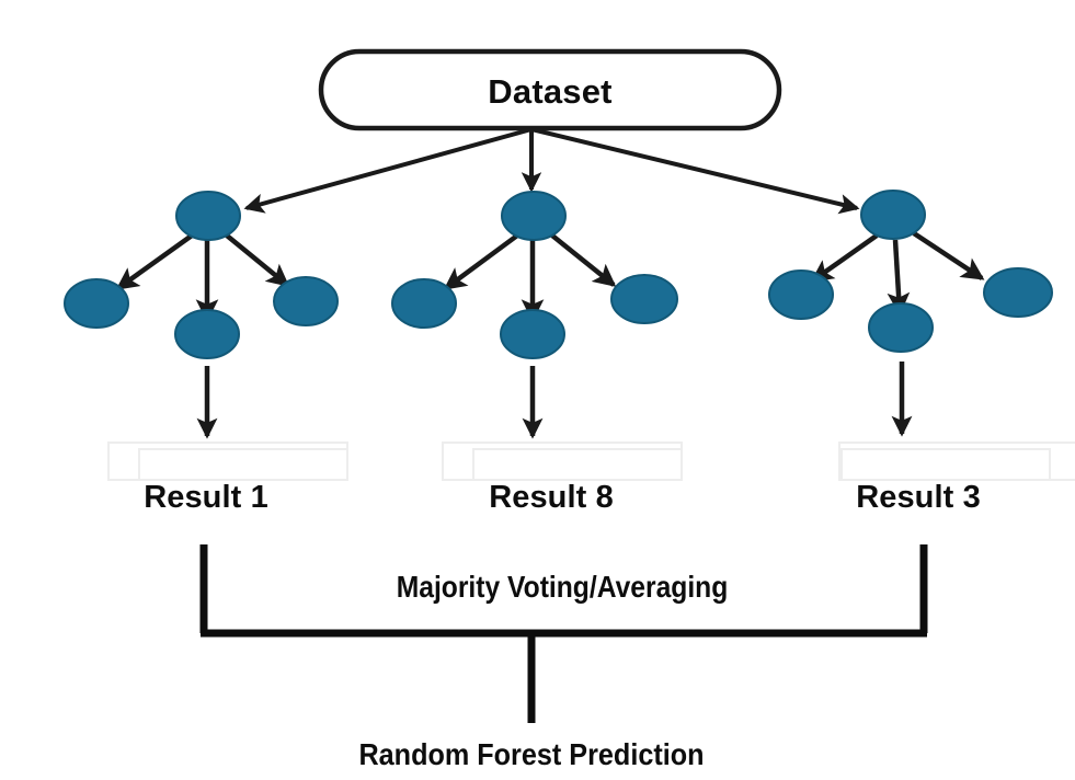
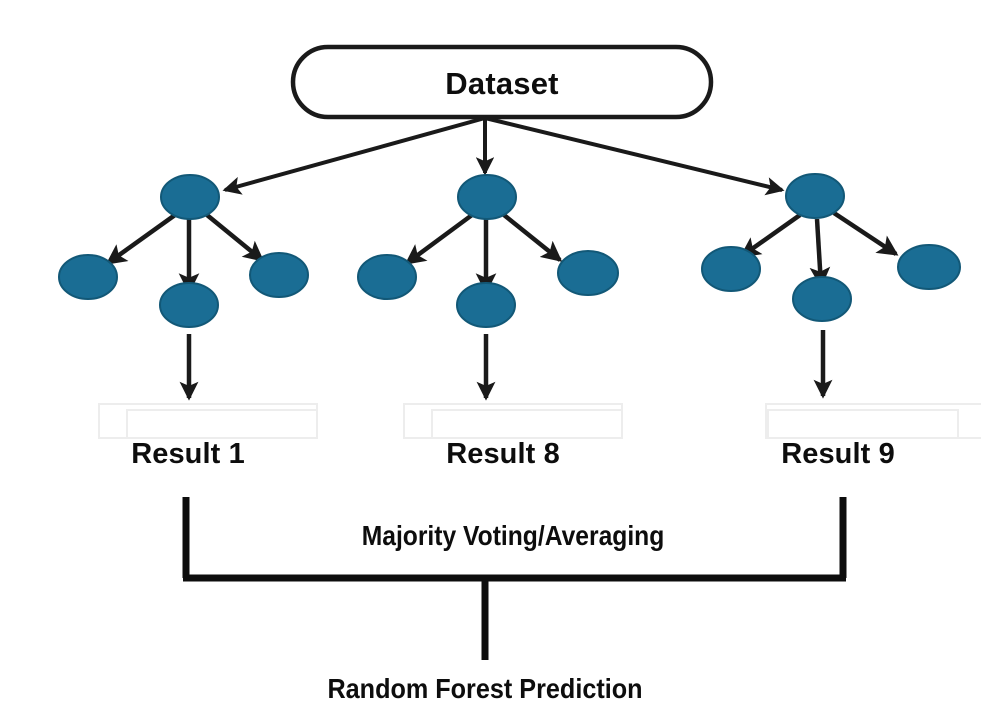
  Dataset
  Result 1
  Result 8
- Result 3
+ Result 9
  Majority Voting/Averaging
  Random Forest Prediction
